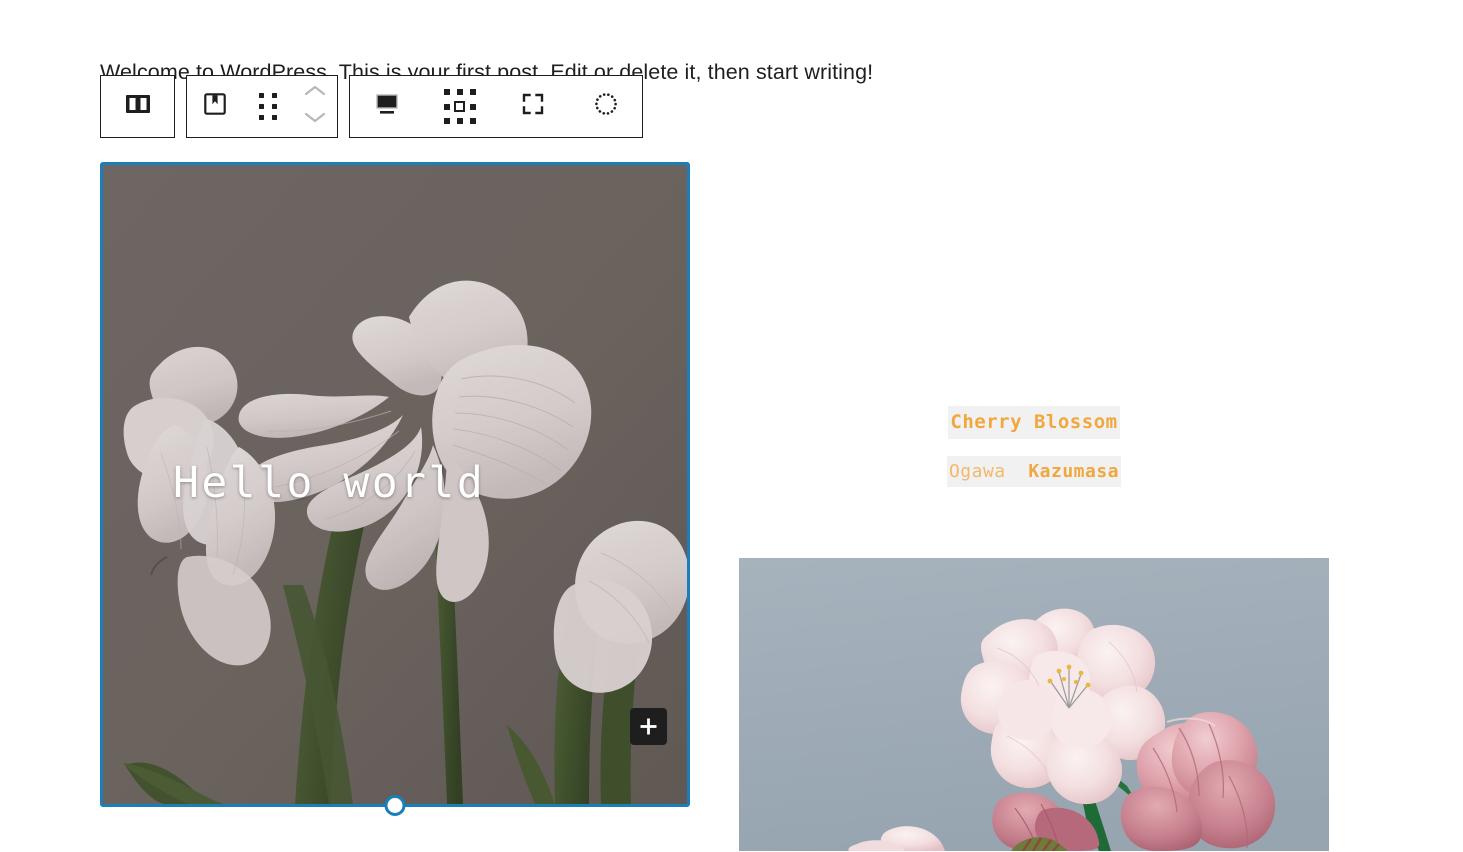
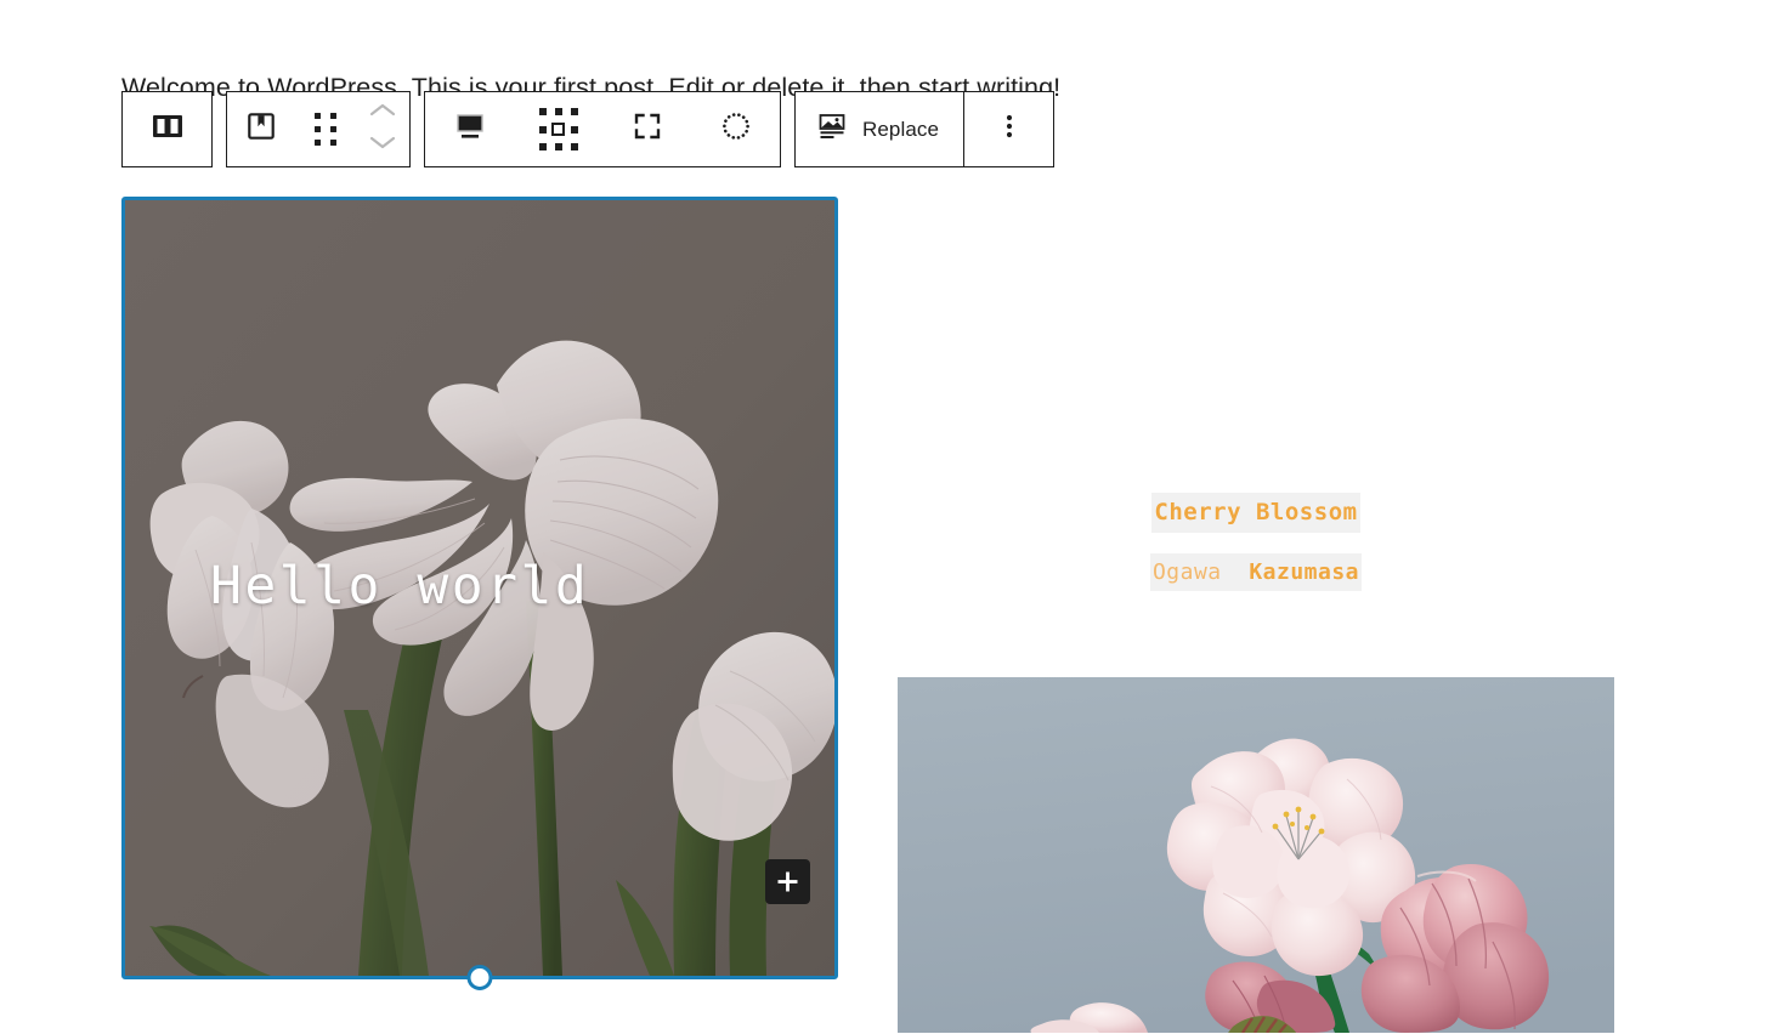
  Welcome to WordPress. This is your first post. Edit or delete it, then start writing!
+ Replace
  Hello world
  Cherry Blossom
  Ogawa Kazumasa
